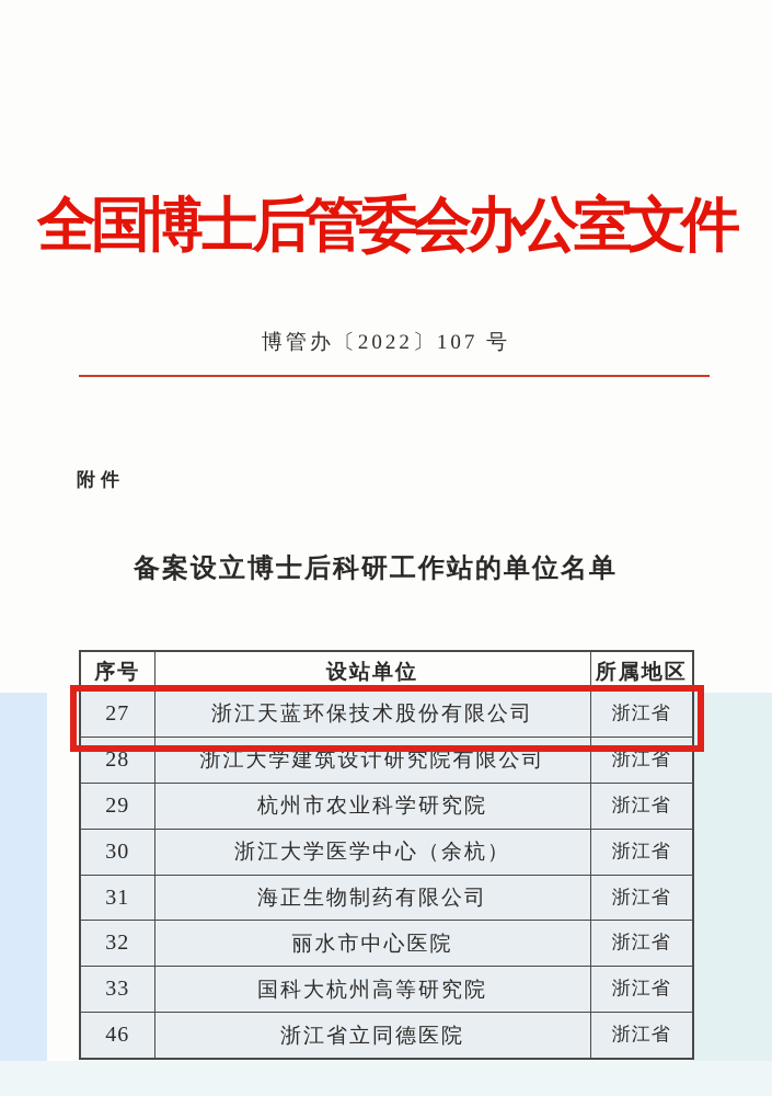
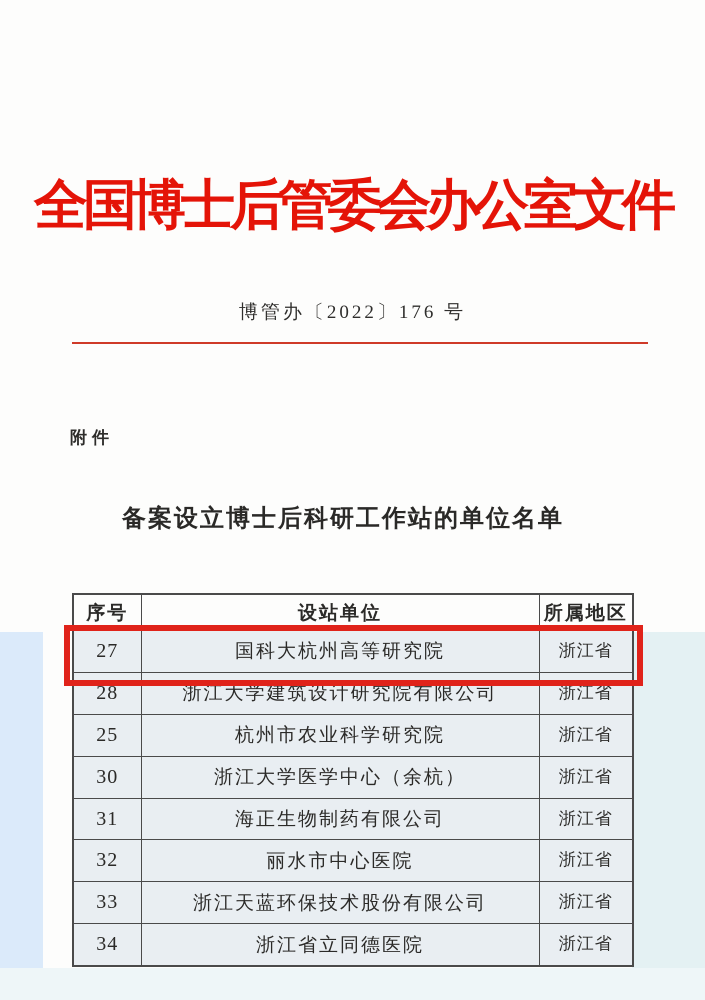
  全国博士后管委会办公室文件
- 博管办〔2022〕107 号
+ 博管办〔2022〕176 号
  附件
  备案设立博士后科研工作站的单位名单
  序号	设站单位	所属地区
- 27	浙江天蓝环保技术股份有限公司	浙江省
+ 27	国科大杭州高等研究院	浙江省
  28	浙江大学建筑设计研究院有限公司	浙江省
- 29	杭州市农业科学研究院	浙江省
+ 25	杭州市农业科学研究院	浙江省
  30	浙江大学医学中心（余杭）	浙江省
  31	海正生物制药有限公司	浙江省
  32	丽水市中心医院	浙江省
- 33	国科大杭州高等研究院	浙江省
+ 33	浙江天蓝环保技术股份有限公司	浙江省
- 46	浙江省立同德医院	浙江省
+ 34	浙江省立同德医院	浙江省
